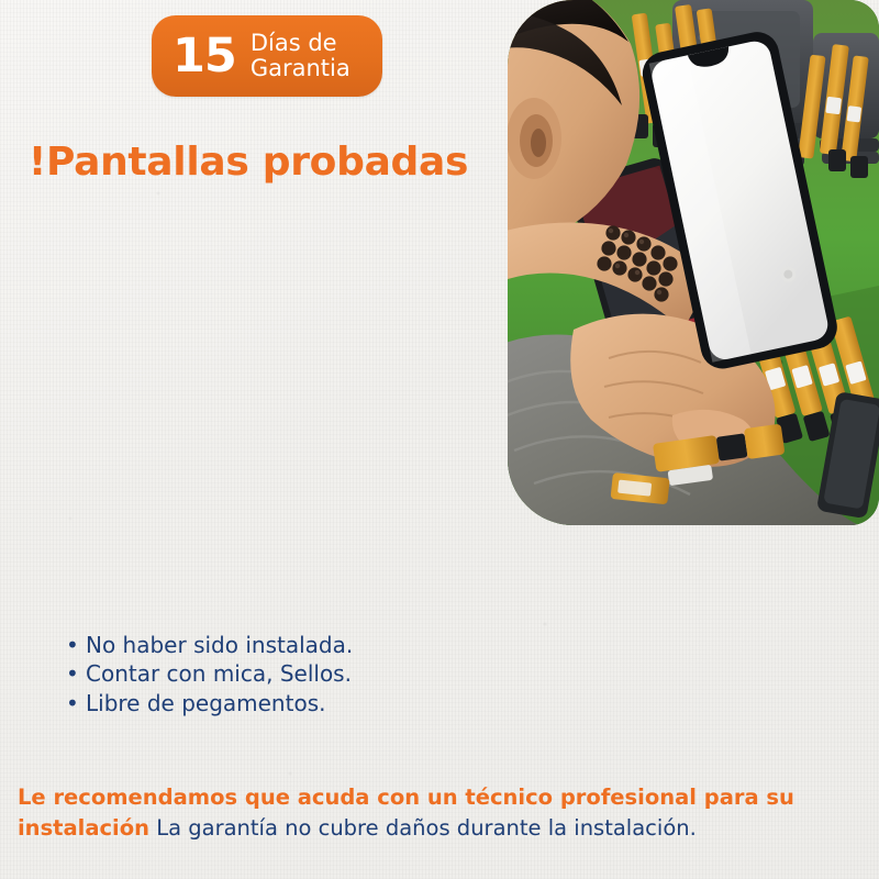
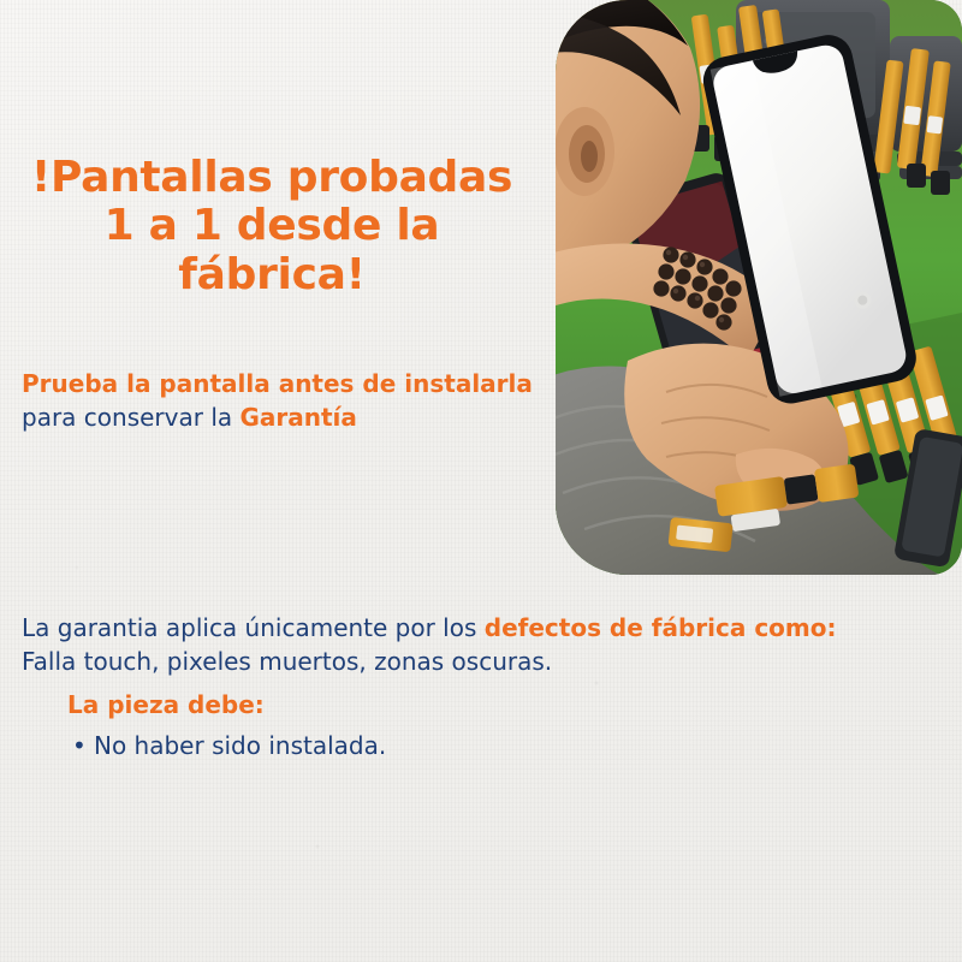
- 15
- Días de
- Garantia
  !Pantallas probadas
+ 1 a 1 desde la
+ fábrica!
+ Prueba la pantalla antes de instalarla
+ para conservar la Garantía
+ La garantia aplica únicamente por los defectos de fábrica como:
+ Falla touch, pixeles muertos, zonas oscuras.
+ La pieza debe:
  No haber sido instalada.
- Contar con mica, Sellos.
- Libre de pegamentos.
- Le recomendamos que acuda con un técnico profesional para su instalación La garantía no cubre daños durante la instalación.
